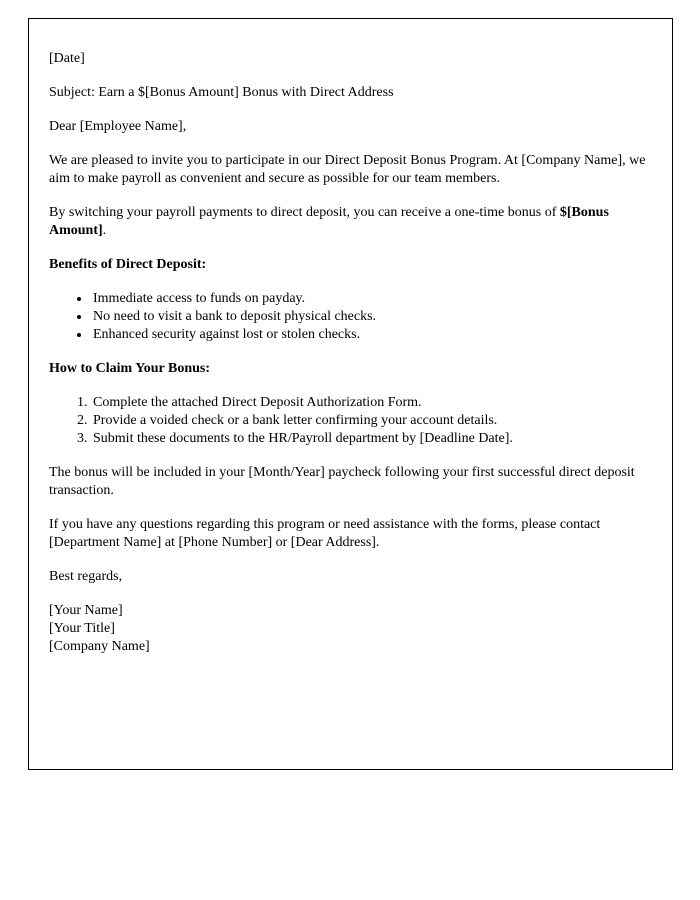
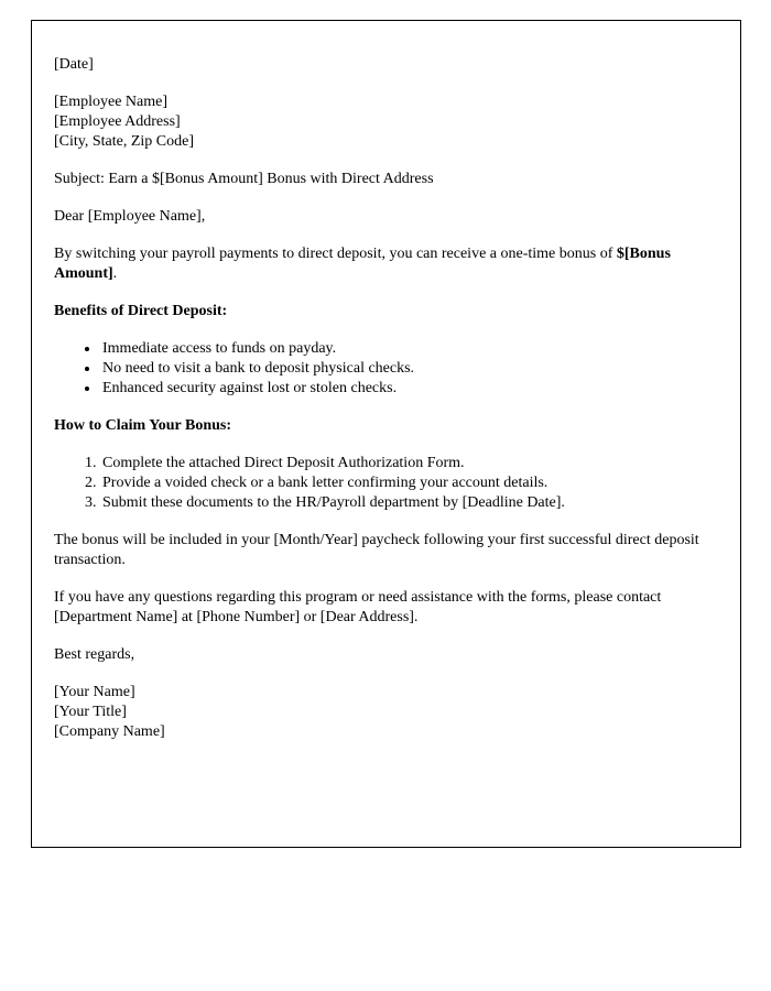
  [Date]
+ [Employee Name]
+ [Employee Address]
+ [City, State, Zip Code]
  Subject: Earn a $[Bonus Amount] Bonus with Direct Address
  Dear [Employee Name],
- We are pleased to invite you to participate in our Direct Deposit Bonus Program. At [Company Name], we aim to make payroll as convenient and secure as possible for our team members.
  By switching your payroll payments to direct deposit, you can receive a one-time bonus of $[Bonus Amount].
  Benefits of Direct Deposit:
  Immediate access to funds on payday.
  No need to visit a bank to deposit physical checks.
  Enhanced security against lost or stolen checks.
  How to Claim Your Bonus:
  Complete the attached Direct Deposit Authorization Form.
  Provide a voided check or a bank letter confirming your account details.
  Submit these documents to the HR/Payroll department by [Deadline Date].
  The bonus will be included in your [Month/Year] paycheck following your first successful direct deposit transaction.
  If you have any questions regarding this program or need assistance with the forms, please contact [Department Name] at [Phone Number] or [Dear Address].
  Best regards,
  [Your Name]
  [Your Title]
  [Company Name]
